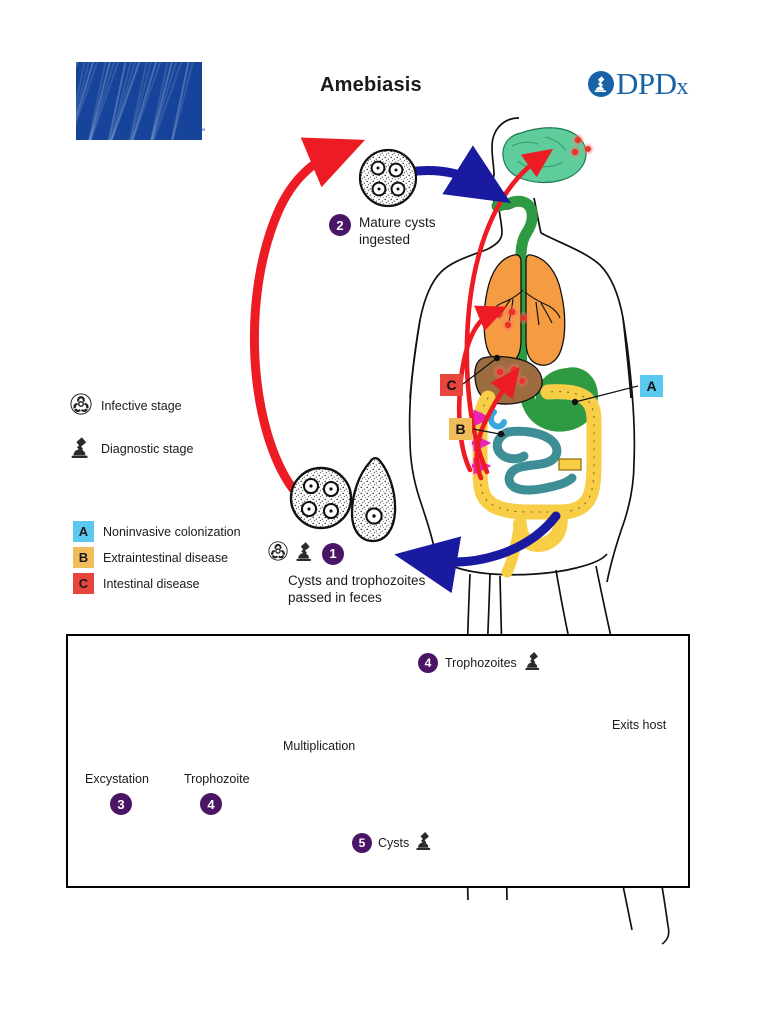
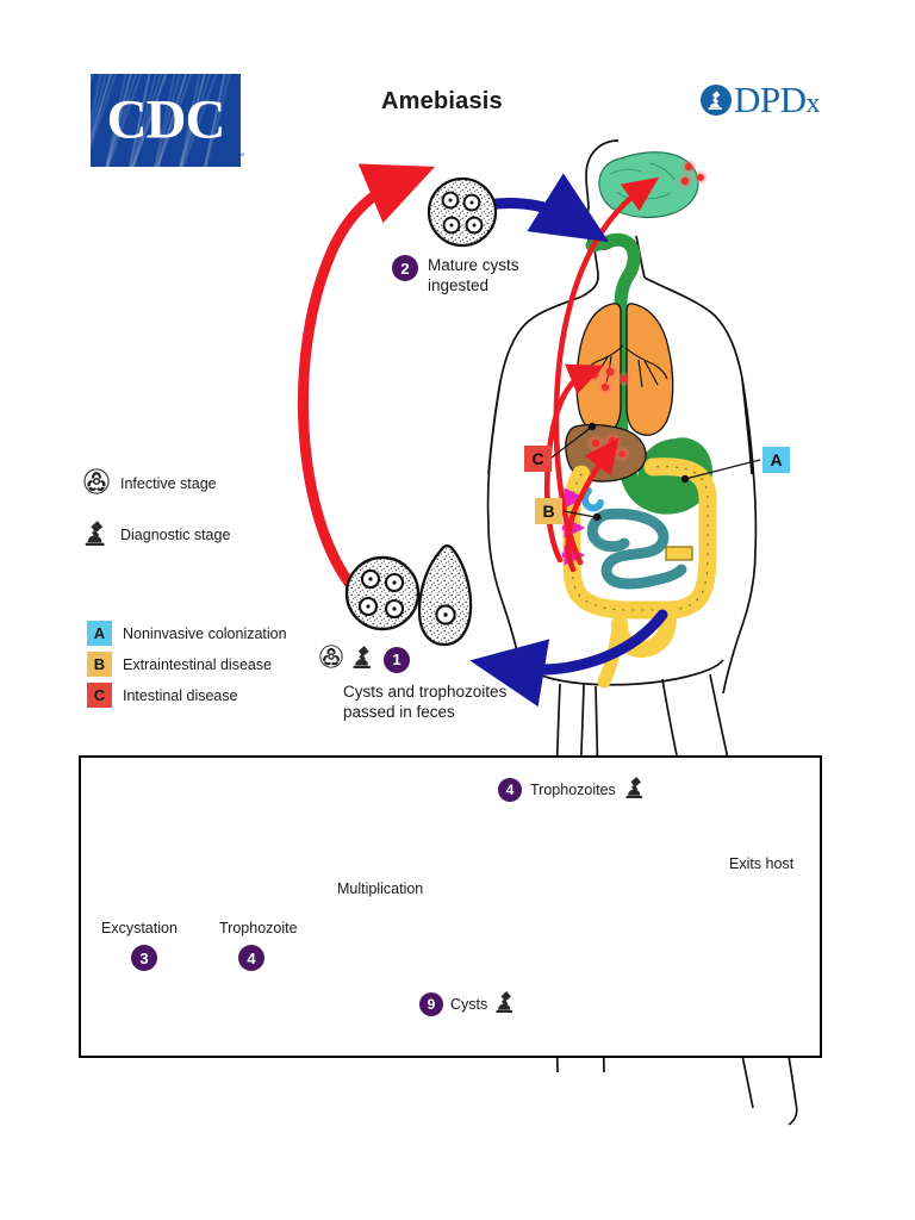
+ CDC
  DPDx
  Amebiasis
  Infective stage
  Diagnostic stage
  A
  Noninvasive colonization
  B
  Extraintestinal disease
  C
  Intestinal disease
  A
  B
  C
  2
  Mature cysts
  ingested
  1
  Cysts and trophozoites
  passed in feces
  Excystation
  3
  Trophozoite
  4
  Multiplication
  4
  Trophozoites
- 5
+ 9
  Cysts
  Exits host
